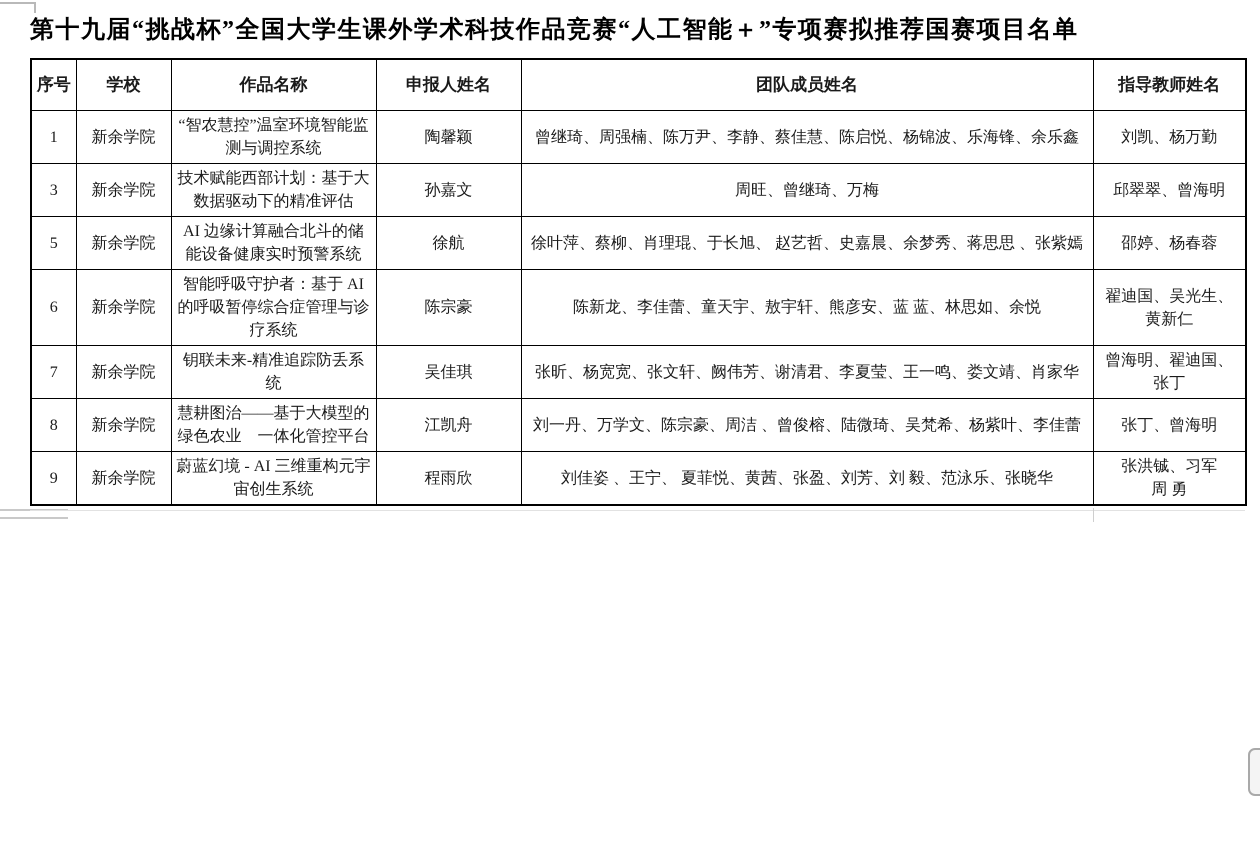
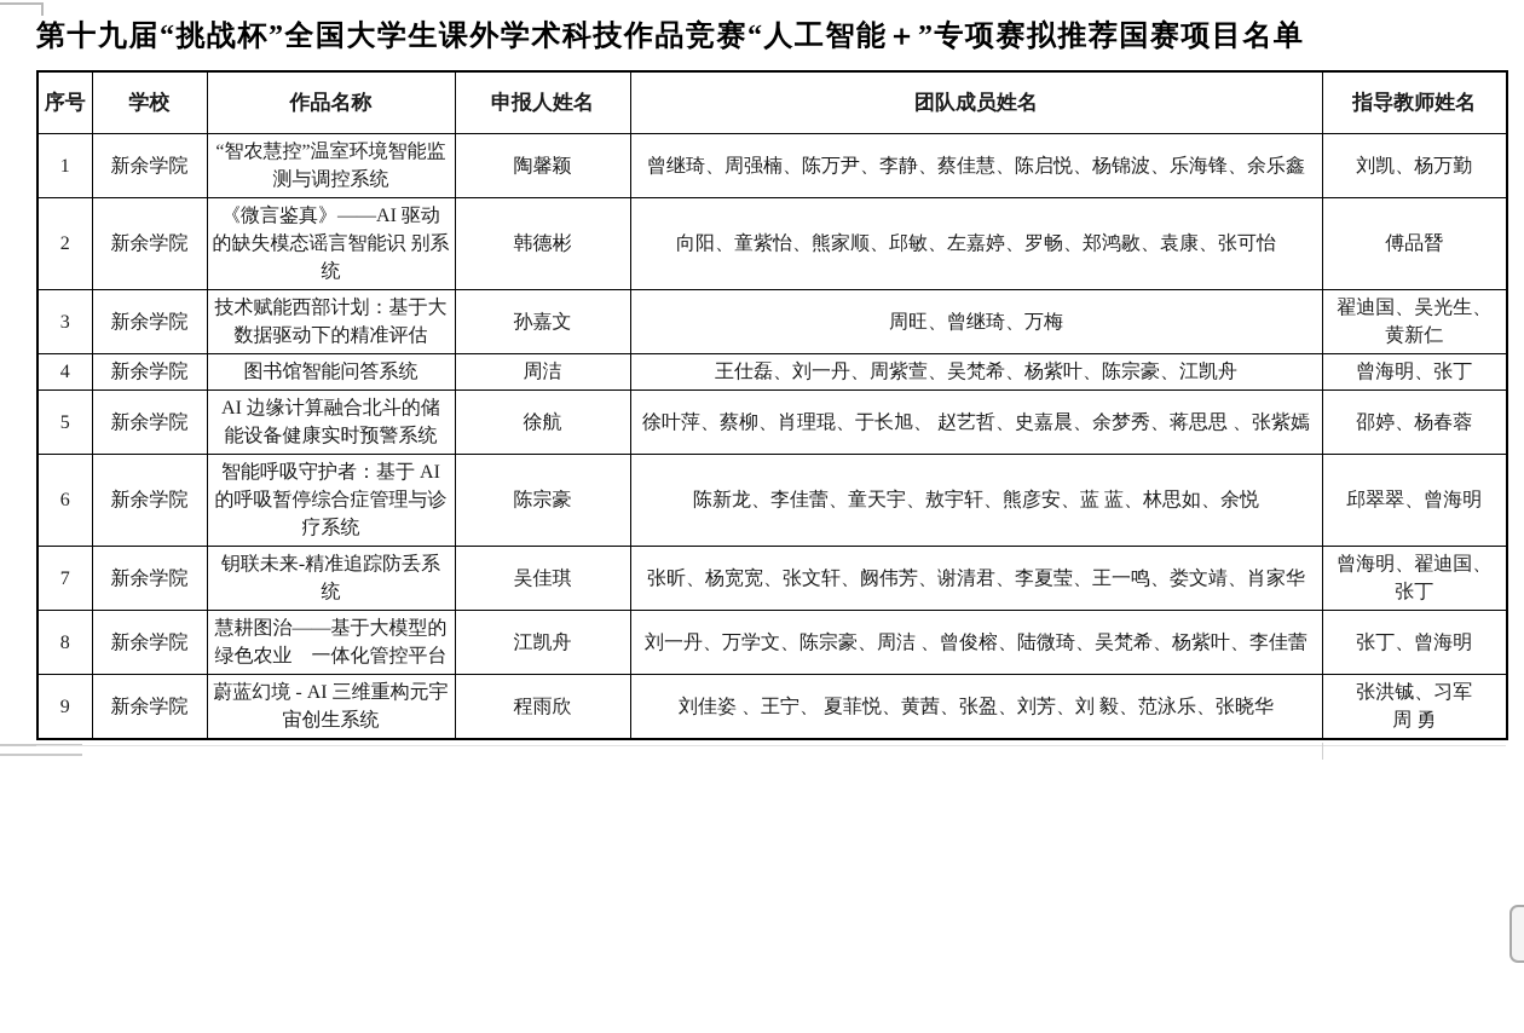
  第十九届“挑战杯”全国大学生课外学术科技作品竞赛“人工智能＋”专项赛拟推荐国赛项目名单
  序号	学校	作品名称	申报人姓名	团队成员姓名	指导教师姓名
  1	新余学院	“智农慧控”温室环境智能监测与调控系统	陶馨颖	曾继琦、周强楠、陈万尹、李静、蔡佳慧、陈启悦、杨锦波、乐海锋、余乐鑫	刘凯、杨万勤
+ 2	新余学院	《微言鉴真》——AI 驱动的缺失模态谣言智能识 别系统	韩德彬	向阳、童紫怡、熊家顺、邱敏、左嘉婷、罗畅、郑鸿敭、袁康、张可怡	傅品朁
- 3	新余学院	技术赋能西部计划：基于大数据驱动下的精准评估	孙嘉文	周旺、曾继琦、万梅	邱翠翠、曾海明
+ 3	新余学院	技术赋能西部计划：基于大数据驱动下的精准评估	孙嘉文	周旺、曾继琦、万梅	翟迪国、吴光生、黄新仁
+ 4	新余学院	图书馆智能问答系统	周洁	王仕磊、刘一丹、周紫萱、吴梵希、杨紫叶、陈宗豪、江凯舟	曾海明、张丁
  5	新余学院	AI 边缘计算融合北斗的储能设备健康实时预警系统	徐航	徐叶萍、蔡柳、肖理琨、于长旭、 赵艺哲、史嘉晨、余梦秀、蒋思思 、张紫嫣	邵婷、杨春蓉
- 6	新余学院	智能呼吸守护者：基于 AI 的呼吸暂停综合症管理与诊疗系统	陈宗豪	陈新龙、李佳蕾、童天宇、敖宇轩、熊彦安、蓝 蓝、林思如、余悦	翟迪国、吴光生、黄新仁
+ 6	新余学院	智能呼吸守护者：基于 AI 的呼吸暂停综合症管理与诊疗系统	陈宗豪	陈新龙、李佳蕾、童天宇、敖宇轩、熊彦安、蓝 蓝、林思如、余悦	邱翠翠、曾海明
  7	新余学院	钥联未来-精准追踪防丢系统	吴佳琪	张昕、杨宽宽、张文轩、阙伟芳、谢清君、李夏莹、王一鸣、娄文靖、肖家华	曾海明、翟迪国、张丁
  8	新余学院	慧耕图治——基于大模型的绿色农业 一体化管控平台	江凯舟	刘一丹、万学文、陈宗豪、周洁 、曾俊榕、陆微琦、吴梵希、杨紫叶、李佳蕾	张丁、曾海明
  9	新余学院	蔚蓝幻境 - AI 三维重构元宇宙创生系统	程雨欣	刘佳姿 、王宁、 夏菲悦、黄茜、张盈、刘芳、刘 毅、范泳乐、张晓华	张洪铖、习军 周 勇
